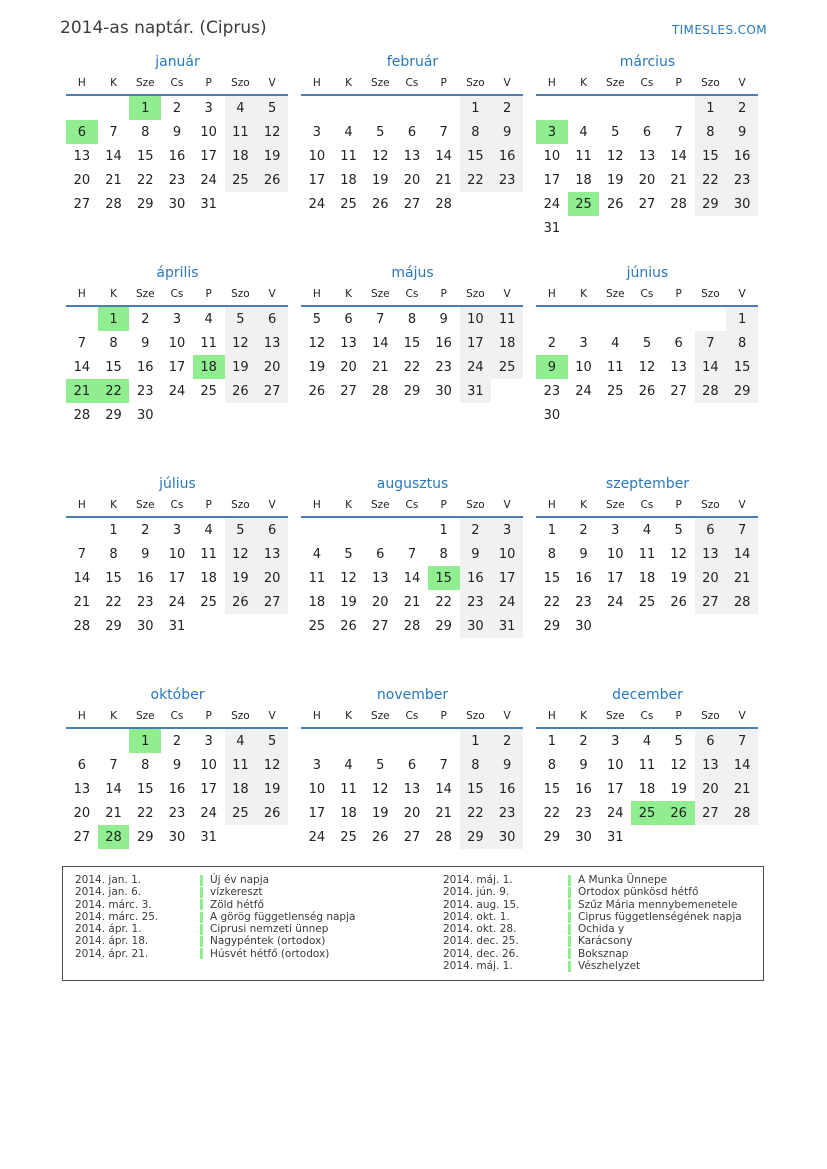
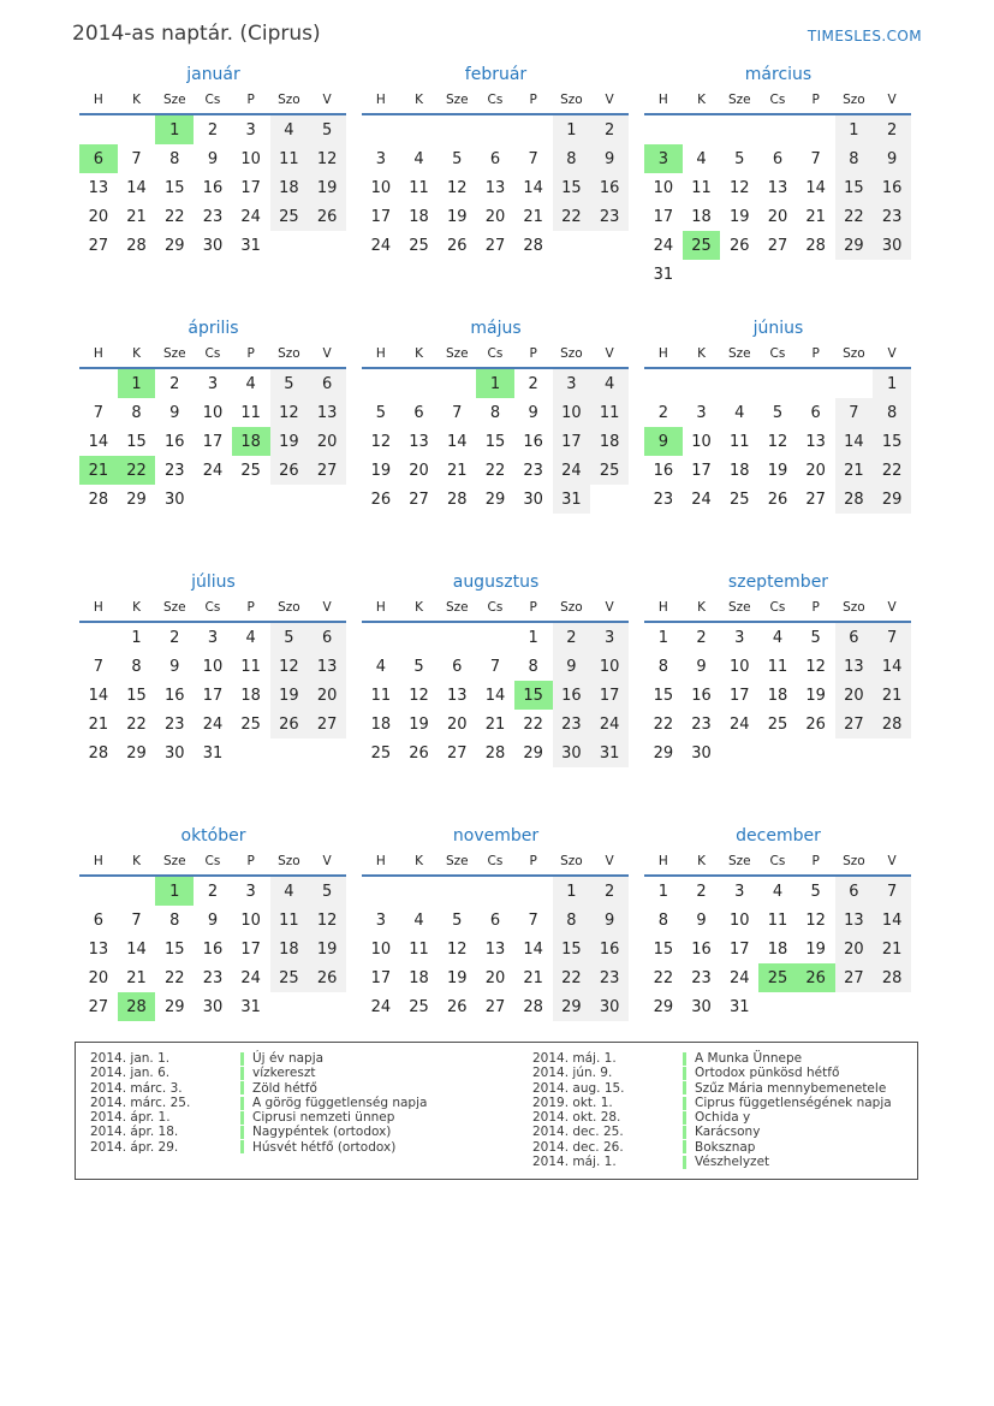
  2014-as naptár. (Ciprus)
  TIMESLES.COM
  január
  H	K	Sze	Cs	P	Szo	V
  		1	2	3	4	5
  6	7	8	9	10	11	12
  13	14	15	16	17	18	19
  20	21	22	23	24	25	26
  27	28	29	30	31
  február
  H	K	Sze	Cs	P	Szo	V
  					1	2
  3	4	5	6	7	8	9
  10	11	12	13	14	15	16
  17	18	19	20	21	22	23
  24	25	26	27	28
  március
  H	K	Sze	Cs	P	Szo	V
  					1	2
  3	4	5	6	7	8	9
  10	11	12	13	14	15	16
  17	18	19	20	21	22	23
  24	25	26	27	28	29	30
  31
  április
  H	K	Sze	Cs	P	Szo	V
  	1	2	3	4	5	6
  7	8	9	10	11	12	13
  14	15	16	17	18	19	20
  21	22	23	24	25	26	27
  28	29	30
  május
  H	K	Sze	Cs	P	Szo	V
+ 			1	2	3	4
  5	6	7	8	9	10	11
  12	13	14	15	16	17	18
  19	20	21	22	23	24	25
  26	27	28	29	30	31
  június
  H	K	Sze	Cs	P	Szo	V
  						1
  2	3	4	5	6	7	8
  9	10	11	12	13	14	15
+ 16	17	18	19	20	21	22
  23	24	25	26	27	28	29
- 30
  július
  H	K	Sze	Cs	P	Szo	V
  	1	2	3	4	5	6
  7	8	9	10	11	12	13
  14	15	16	17	18	19	20
  21	22	23	24	25	26	27
  28	29	30	31
  augusztus
  H	K	Sze	Cs	P	Szo	V
  				1	2	3
  4	5	6	7	8	9	10
  11	12	13	14	15	16	17
  18	19	20	21	22	23	24
  25	26	27	28	29	30	31
  szeptember
  H	K	Sze	Cs	P	Szo	V
  1	2	3	4	5	6	7
  8	9	10	11	12	13	14
  15	16	17	18	19	20	21
  22	23	24	25	26	27	28
  29	30
  október
  H	K	Sze	Cs	P	Szo	V
  		1	2	3	4	5
  6	7	8	9	10	11	12
  13	14	15	16	17	18	19
  20	21	22	23	24	25	26
  27	28	29	30	31
  november
  H	K	Sze	Cs	P	Szo	V
  					1	2
  3	4	5	6	7	8	9
  10	11	12	13	14	15	16
  17	18	19	20	21	22	23
  24	25	26	27	28	29	30
  december
  H	K	Sze	Cs	P	Szo	V
  1	2	3	4	5	6	7
  8	9	10	11	12	13	14
  15	16	17	18	19	20	21
  22	23	24	25	26	27	28
  29	30	31
  2014. jan. 1.
  Új év napja
  2014. jan. 6.
  vízkereszt
  2014. márc. 3.
  Zöld hétfő
  2014. márc. 25.
  A görög függetlenség napja
  2014. ápr. 1.
  Ciprusi nemzeti ünnep
  2014. ápr. 18.
  Nagypéntek (ortodox)
- 2014. ápr. 21.
+ 2014. ápr. 29.
  Húsvét hétfő (ortodox)
  2014. máj. 1.
  A Munka Ünnepe
  2014. jún. 9.
  Ortodox pünkösd hétfő
  2014. aug. 15.
  Szűz Mária mennybemenetele
- 2014. okt. 1.
+ 2019. okt. 1.
  Ciprus függetlenségének napja
  2014. okt. 28.
  Ochida y
  2014. dec. 25.
  Karácsony
  2014. dec. 26.
  Boksznap
  2014. máj. 1.
  Vészhelyzet
